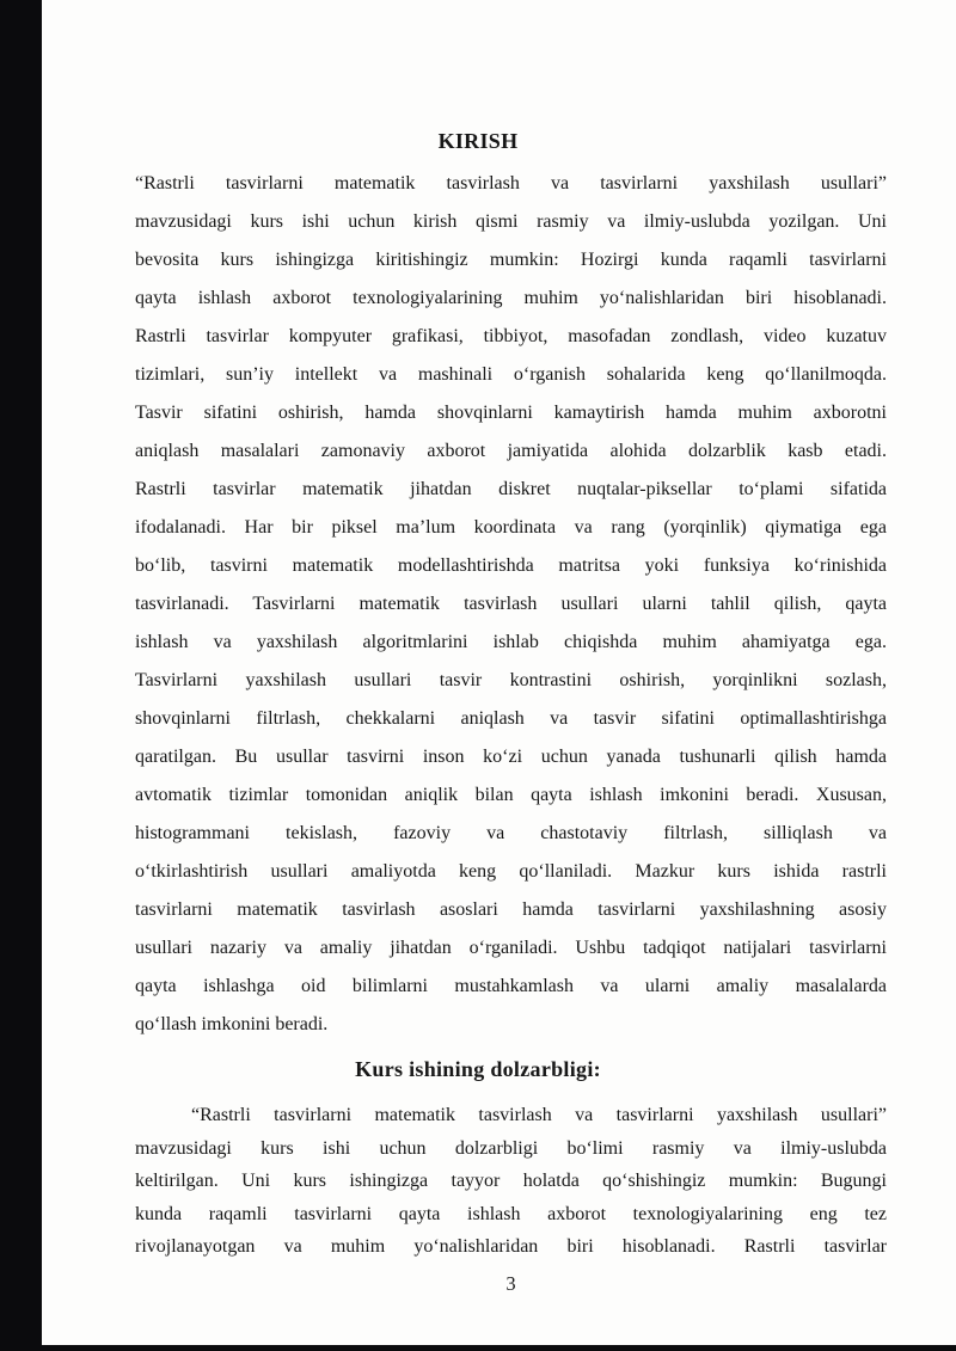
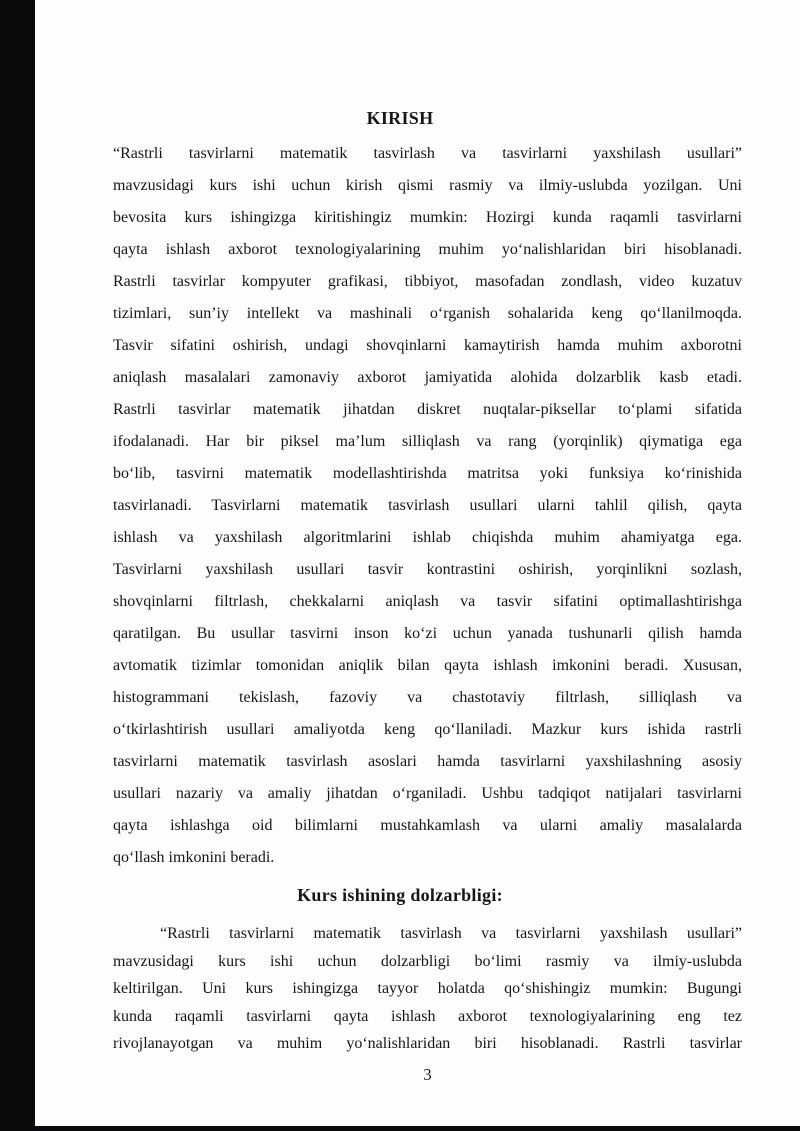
  KIRISH
  “Rastrli tasvirlarni matematik tasvirlash va tasvirlarni yaxshilash usullari”
  mavzusidagi kurs ishi uchun kirish qismi rasmiy va ilmiy-uslubda yozilgan. Uni
  bevosita kurs ishingizga kiritishingiz mumkin: Hozirgi kunda raqamli tasvirlarni
  qayta ishlash axborot texnologiyalarining muhim yo‘nalishlaridan biri hisoblanadi.
  Rastrli tasvirlar kompyuter grafikasi, tibbiyot, masofadan zondlash, video kuzatuv
  tizimlari, sun’iy intellekt va mashinali o‘rganish sohalarida keng qo‘llanilmoqda.
- Tasvir sifatini oshirish, hamda shovqinlarni kamaytirish hamda muhim axborotni
+ Tasvir sifatini oshirish, undagi shovqinlarni kamaytirish hamda muhim axborotni
  aniqlash masalalari zamonaviy axborot jamiyatida alohida dolzarblik kasb etadi.
  Rastrli tasvirlar matematik jihatdan diskret nuqtalar-piksellar to‘plami sifatida
- ifodalanadi. Har bir piksel ma’lum koordinata va rang (yorqinlik) qiymatiga ega
+ ifodalanadi. Har bir piksel ma’lum silliqlash va rang (yorqinlik) qiymatiga ega
  bo‘lib, tasvirni matematik modellashtirishda matritsa yoki funksiya ko‘rinishida
  tasvirlanadi. Tasvirlarni matematik tasvirlash usullari ularni tahlil qilish, qayta
  ishlash va yaxshilash algoritmlarini ishlab chiqishda muhim ahamiyatga ega.
  Tasvirlarni yaxshilash usullari tasvir kontrastini oshirish, yorqinlikni sozlash,
  shovqinlarni filtrlash, chekkalarni aniqlash va tasvir sifatini optimallashtirishga
  qaratilgan. Bu usullar tasvirni inson ko‘zi uchun yanada tushunarli qilish hamda
  avtomatik tizimlar tomonidan aniqlik bilan qayta ishlash imkonini beradi. Xususan,
  histogrammani tekislash, fazoviy va chastotaviy filtrlash, silliqlash va
  o‘tkirlashtirish usullari amaliyotda keng qo‘llaniladi. Mazkur kurs ishida rastrli
  tasvirlarni matematik tasvirlash asoslari hamda tasvirlarni yaxshilashning asosiy
  usullari nazariy va amaliy jihatdan o‘rganiladi. Ushbu tadqiqot natijalari tasvirlarni
  qayta ishlashga oid bilimlarni mustahkamlash va ularni amaliy masalalarda
  qo‘llash imkonini beradi.
  Kurs ishining dolzarbligi:
  “Rastrli tasvirlarni matematik tasvirlash va tasvirlarni yaxshilash usullari”
  mavzusidagi kurs ishi uchun dolzarbligi bo‘limi rasmiy va ilmiy-uslubda
  keltirilgan. Uni kurs ishingizga tayyor holatda qo‘shishingiz mumkin: Bugungi
  kunda raqamli tasvirlarni qayta ishlash axborot texnologiyalarining eng tez
  rivojlanayotgan va muhim yo‘nalishlaridan biri hisoblanadi. Rastrli tasvirlar
  3
